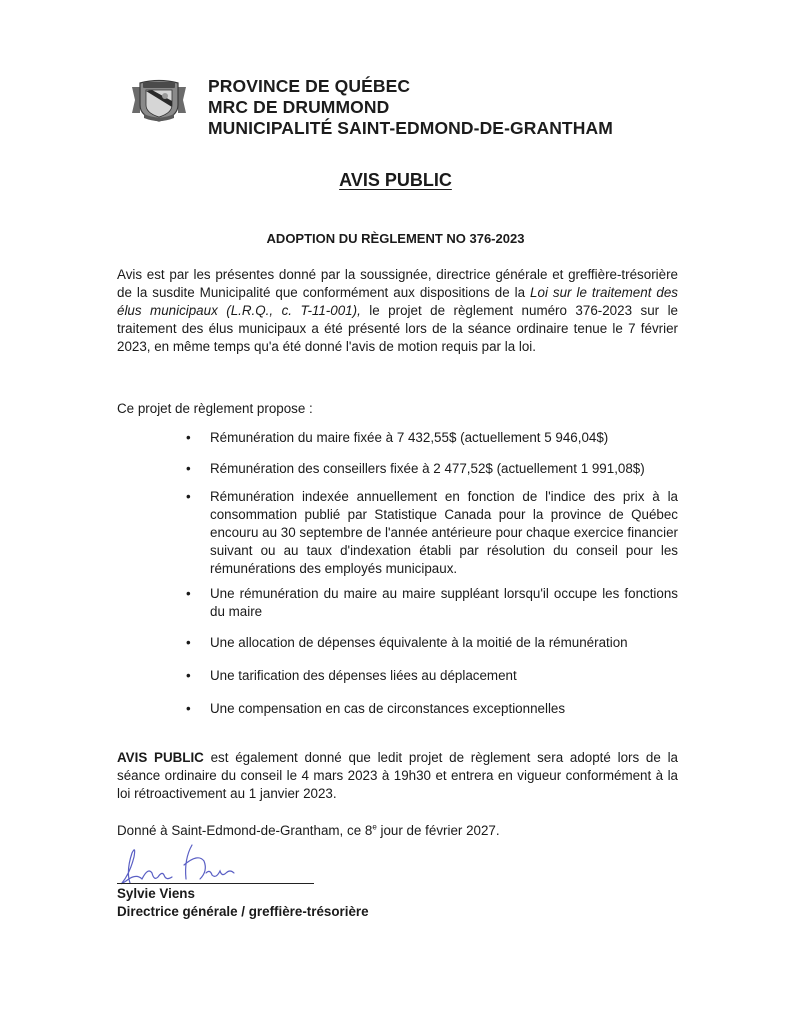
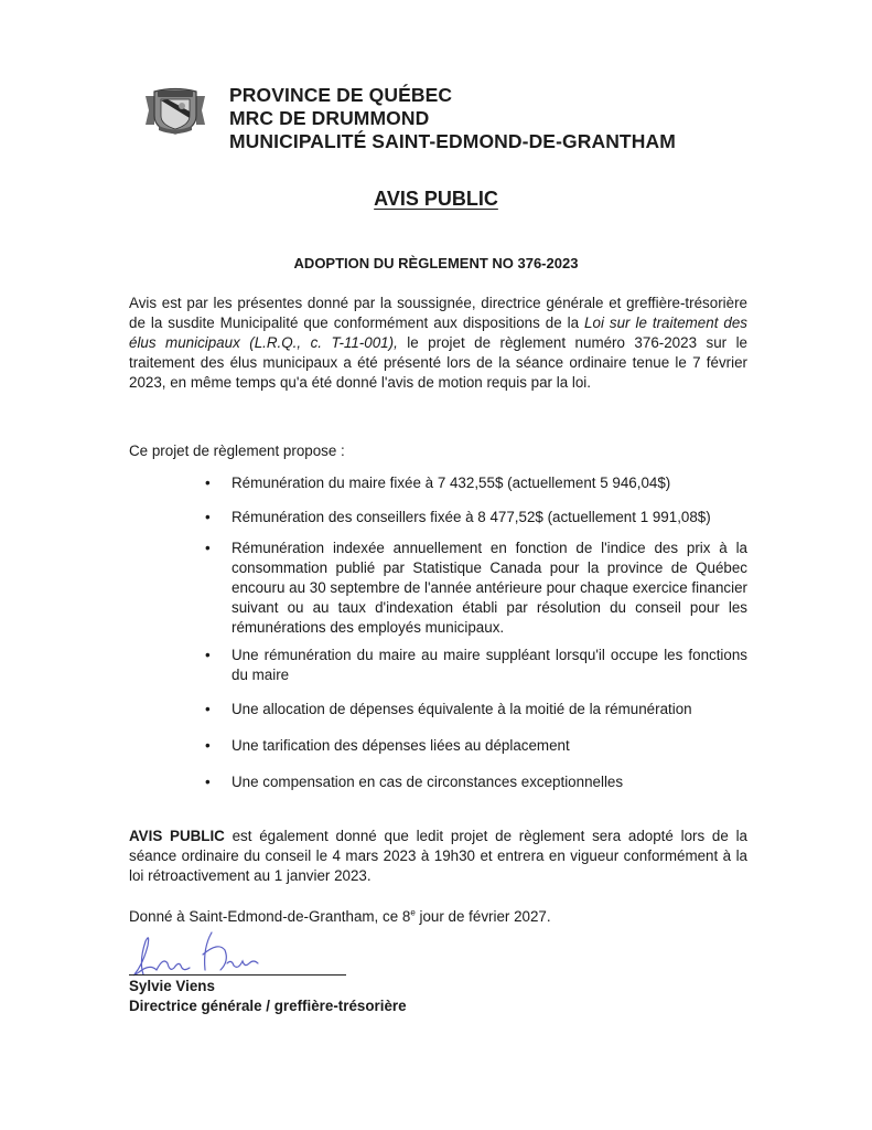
  PROVINCE DE QUÉBEC
  MRC DE DRUMMOND
  MUNICIPALITÉ SAINT-EDMOND-DE-GRANTHAM
  AVIS PUBLIC
  ADOPTION DU RÈGLEMENT NO 376-2023
  Avis est par les présentes donné par la soussignée, directrice générale et greffière-trésorière de la susdite Municipalité que conformément aux dispositions de la Loi sur le traitement des élus municipaux (L.R.Q., c. T-11-001), le projet de règlement numéro 376-2023 sur le traitement des élus municipaux a été présenté lors de la séance ordinaire tenue le 7 février 2023, en même temps qu'a été donné l'avis de motion requis par la loi.
  Ce projet de règlement propose :
  •
  Rémunération du maire fixée à 7 432,55$ (actuellement 5 946,04$)
  •
- Rémunération des conseillers fixée à 2 477,52$ (actuellement 1 991,08$)
+ Rémunération des conseillers fixée à 8 477,52$ (actuellement 1 991,08$)
  •
  Rémunération indexée annuellement en fonction de l'indice des prix à la consommation publié par Statistique Canada pour la province de Québec encouru au 30 septembre de l'année antérieure pour chaque exercice financier suivant ou au taux d'indexation établi par résolution du conseil pour les rémunérations des employés municipaux.
  •
  Une rémunération du maire au maire suppléant lorsqu'il occupe les fonctions du maire
  •
  Une allocation de dépenses équivalente à la moitié de la rémunération
  •
  Une tarification des dépenses liées au déplacement
  •
  Une compensation en cas de circonstances exceptionnelles
  AVIS PUBLIC est également donné que ledit projet de règlement sera adopté lors de la séance ordinaire du conseil le 4 mars 2023 à 19h30 et entrera en vigueur conformément à la loi rétroactivement au 1 janvier 2023.
  Donné à Saint-Edmond-de-Grantham, ce 8e jour de février 2027.
  Sylvie Viens
  Directrice générale / greffière-trésorière
